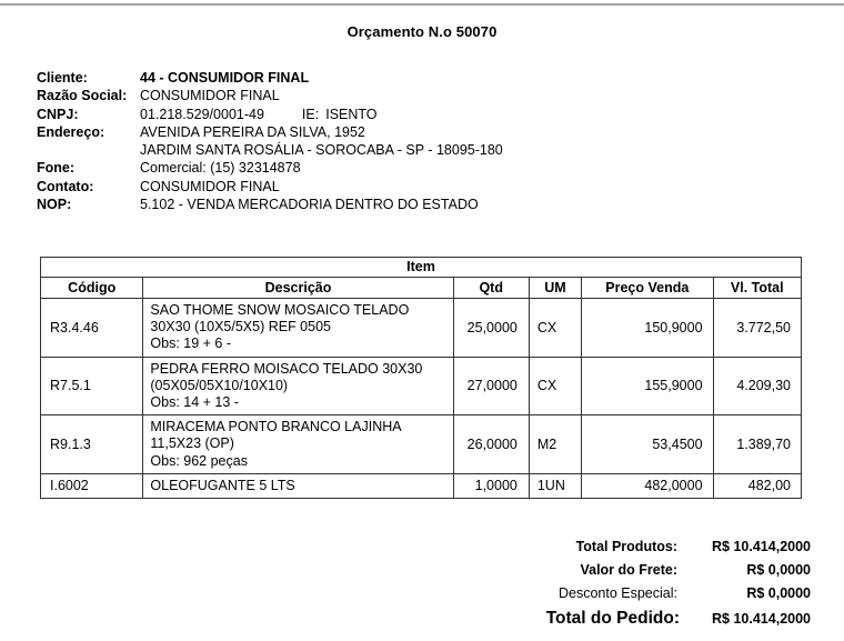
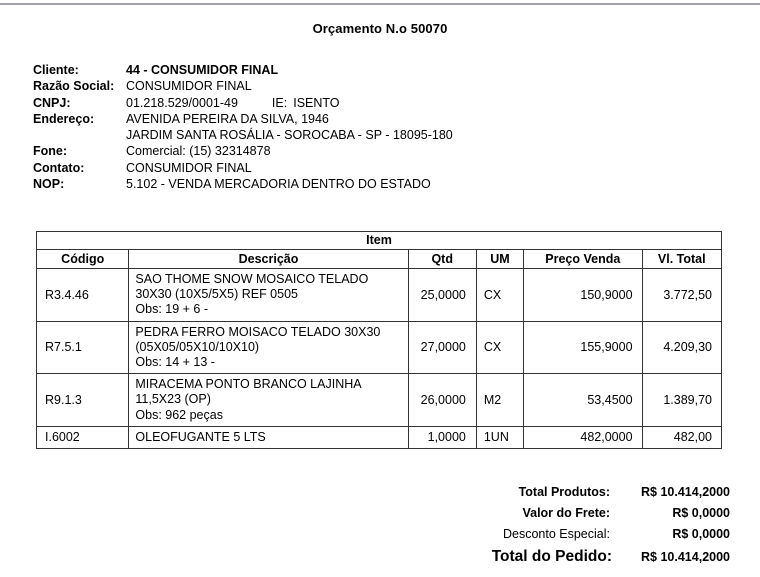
  Orçamento N.o 50070
  Cliente:
  44 - CONSUMIDOR FINAL
  Razão Social:
  CONSUMIDOR FINAL
  CNPJ:
  01.218.529/0001-49 IE: ISENTO
  Endereço:
- AVENIDA PEREIRA DA SILVA, 1952
+ AVENIDA PEREIRA DA SILVA, 1946
  JARDIM SANTA ROSÁLIA - SOROCABA - SP - 18095-180
  Fone:
  Comercial: (15) 32314878
  Contato:
  CONSUMIDOR FINAL
  NOP:
  5.102 - VENDA MERCADORIA DENTRO DO ESTADO
  Item
  Código	Descrição	Qtd	UM	Preço Venda	Vl. Total
  R3.4.46	SAO THOME SNOW MOSAICO TELADO30X30 (10X5/5X5) REF 0505Obs: 19 + 6 -	25,0000	CX	150,9000	3.772,50
  R7.5.1	PEDRA FERRO MOISACO TELADO 30X30(05X05/05X10/10X10)Obs: 14 + 13 -	27,0000	CX	155,9000	4.209,30
  R9.1.3	MIRACEMA PONTO BRANCO LAJINHA11,5X23 (OP)Obs: 962 peças	26,0000	M2	53,4500	1.389,70
  I.6002	OLEOFUGANTE 5 LTS	1,0000	1UN	482,0000	482,00
  Total Produtos:
  R$ 10.414,2000
  Valor do Frete:
  R$ 0,0000
  Desconto Especial:
  R$ 0,0000
  Total do Pedido:
  R$ 10.414,2000
